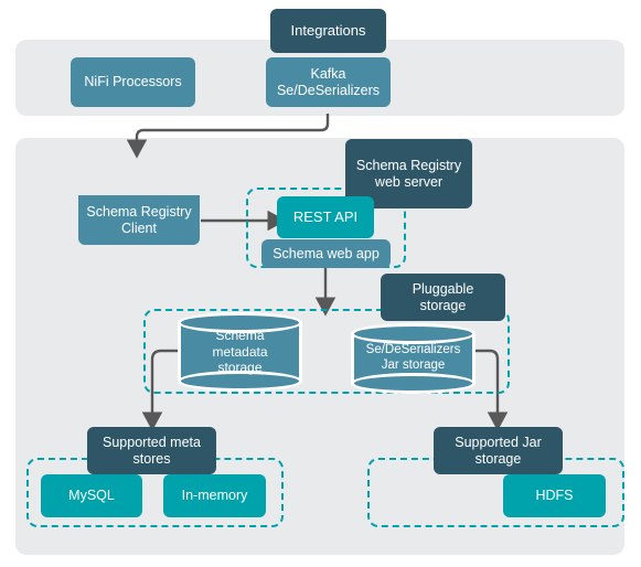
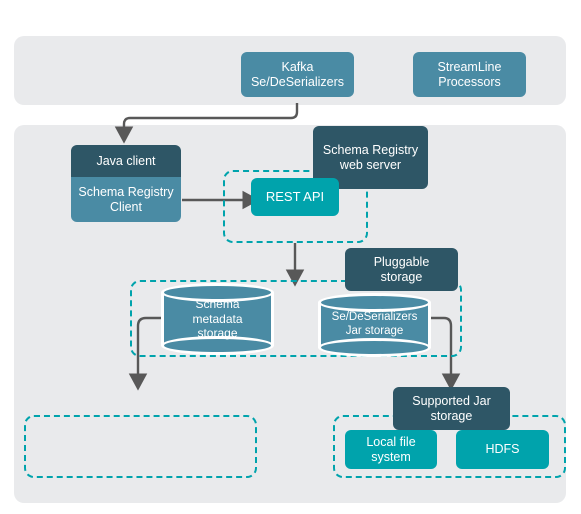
- Integrations
- NiFi Processors
  Kafka
  Se/DeSerializers
+ StreamLine
+ Processors
+ Java client
  Schema Registry
  Client
  Schema Registry
  web server
  REST API
- Schema web app
  Pluggable
  storage
  Schema
  metadata
  storage
  Se/DeSerializers
  Jar storage
- Supported meta
- stores
- MySQL
- In-memory
  Supported Jar
  storage
+ Local file
+ system
  HDFS
